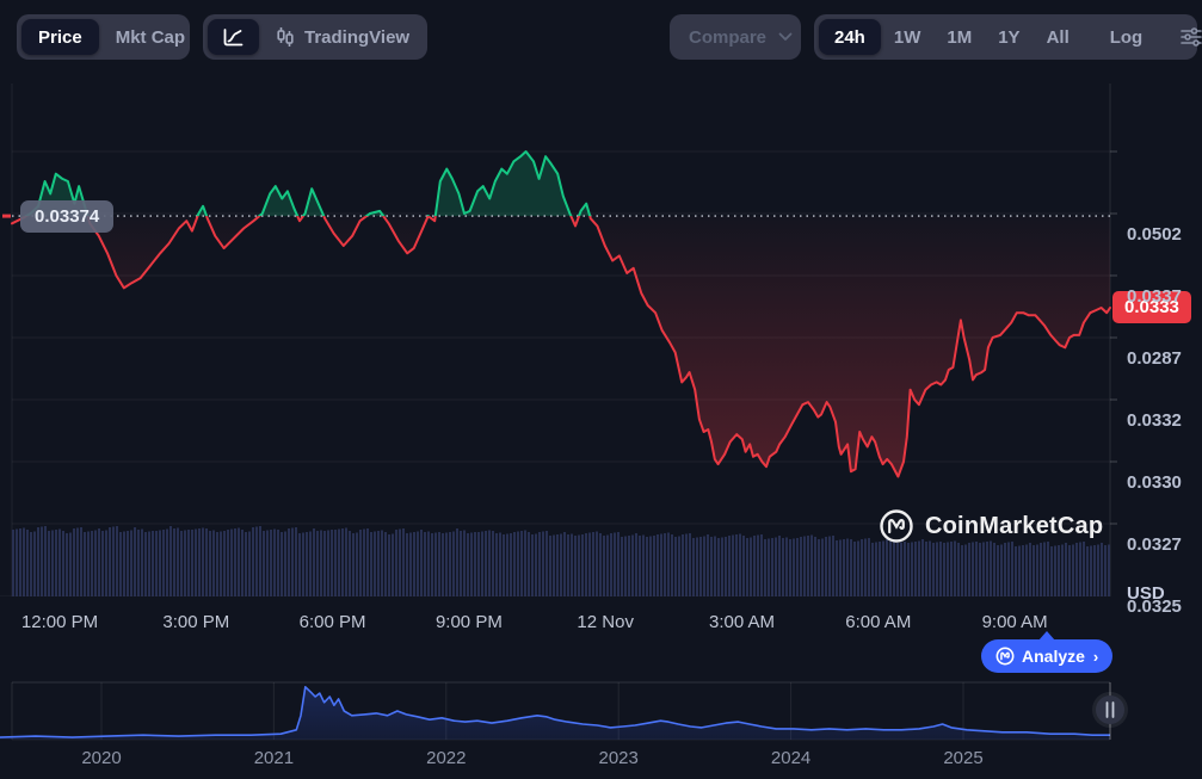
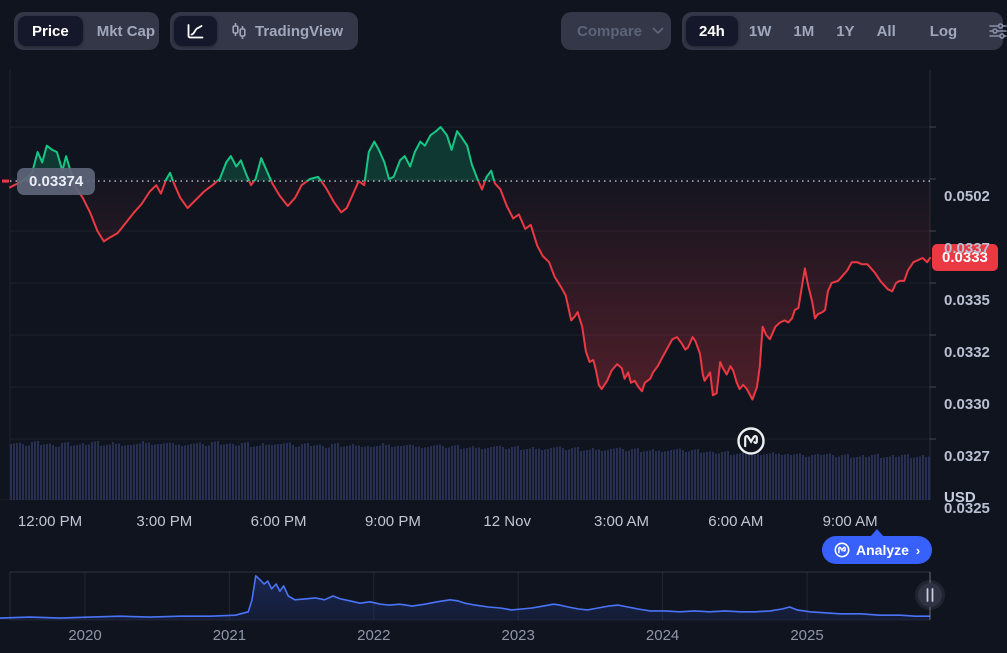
  Price
  Mkt Cap
  TradingView
  Compare
  24h
  1W
  1M
  1Y
  All
  Log
  0.03374
  0.0333
  0.0502
  0.0337
- 0.0287
+ 0.0335
  0.0332
  0.0330
  0.0327
  0.0325
  USD
  12:00 PM
  3:00 PM
  6:00 PM
  9:00 PM
  12 Nov
  3:00 AM
  6:00 AM
  9:00 AM
- CoinMarketCap
  Analyze
  ›
  2020
  2021
  2022
  2023
  2024
  2025
